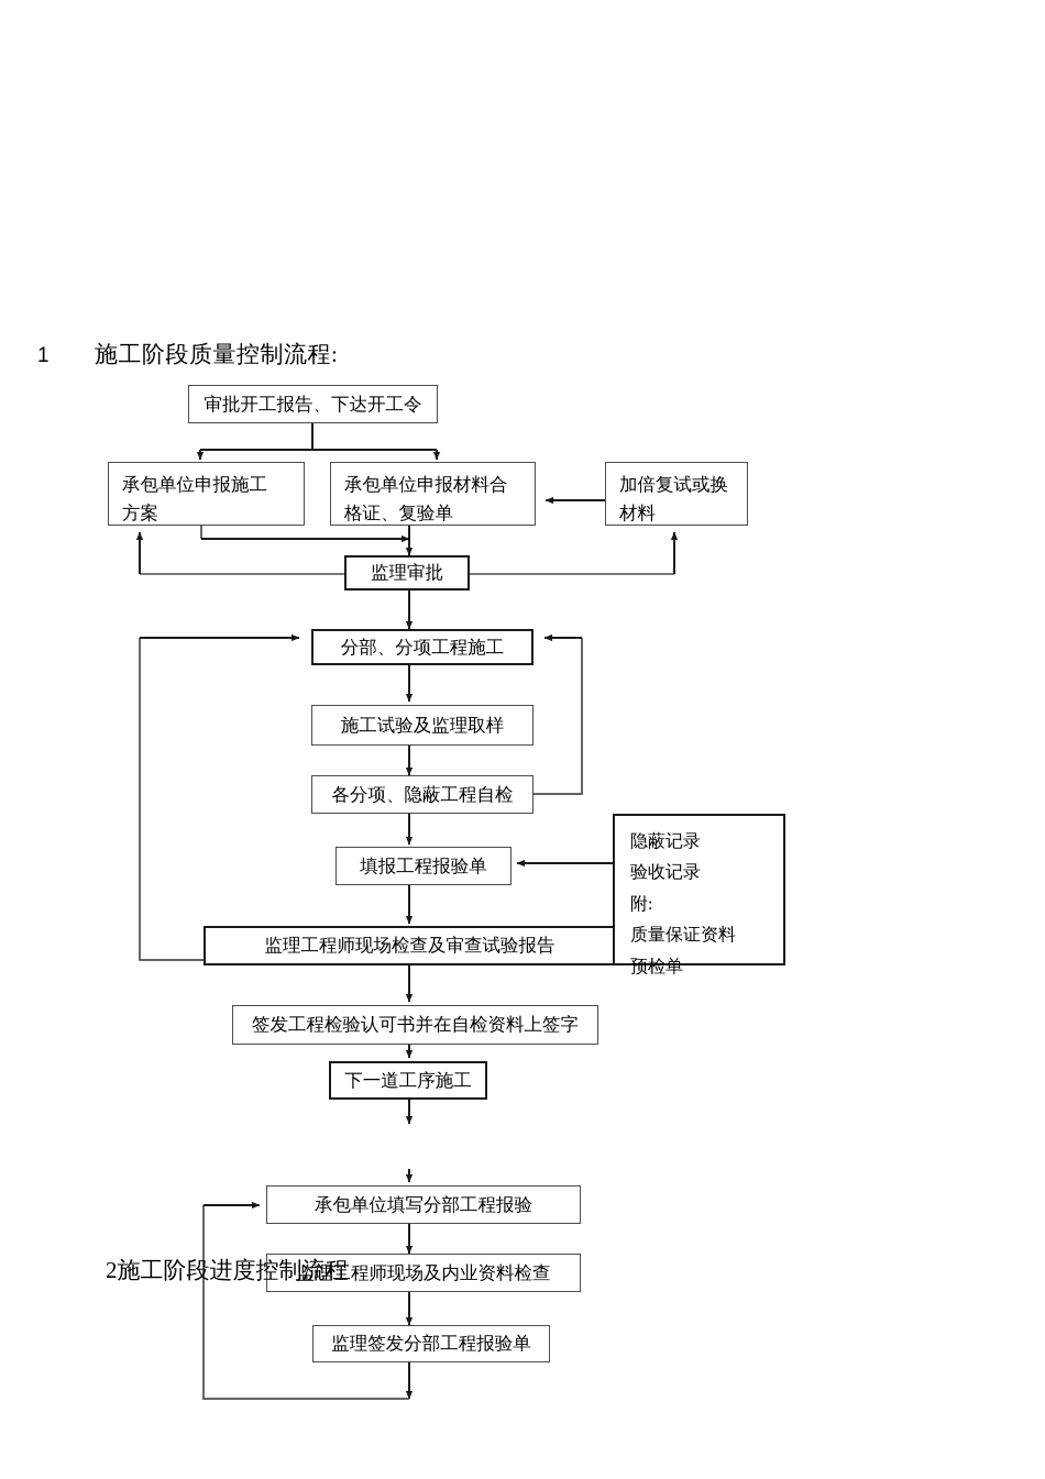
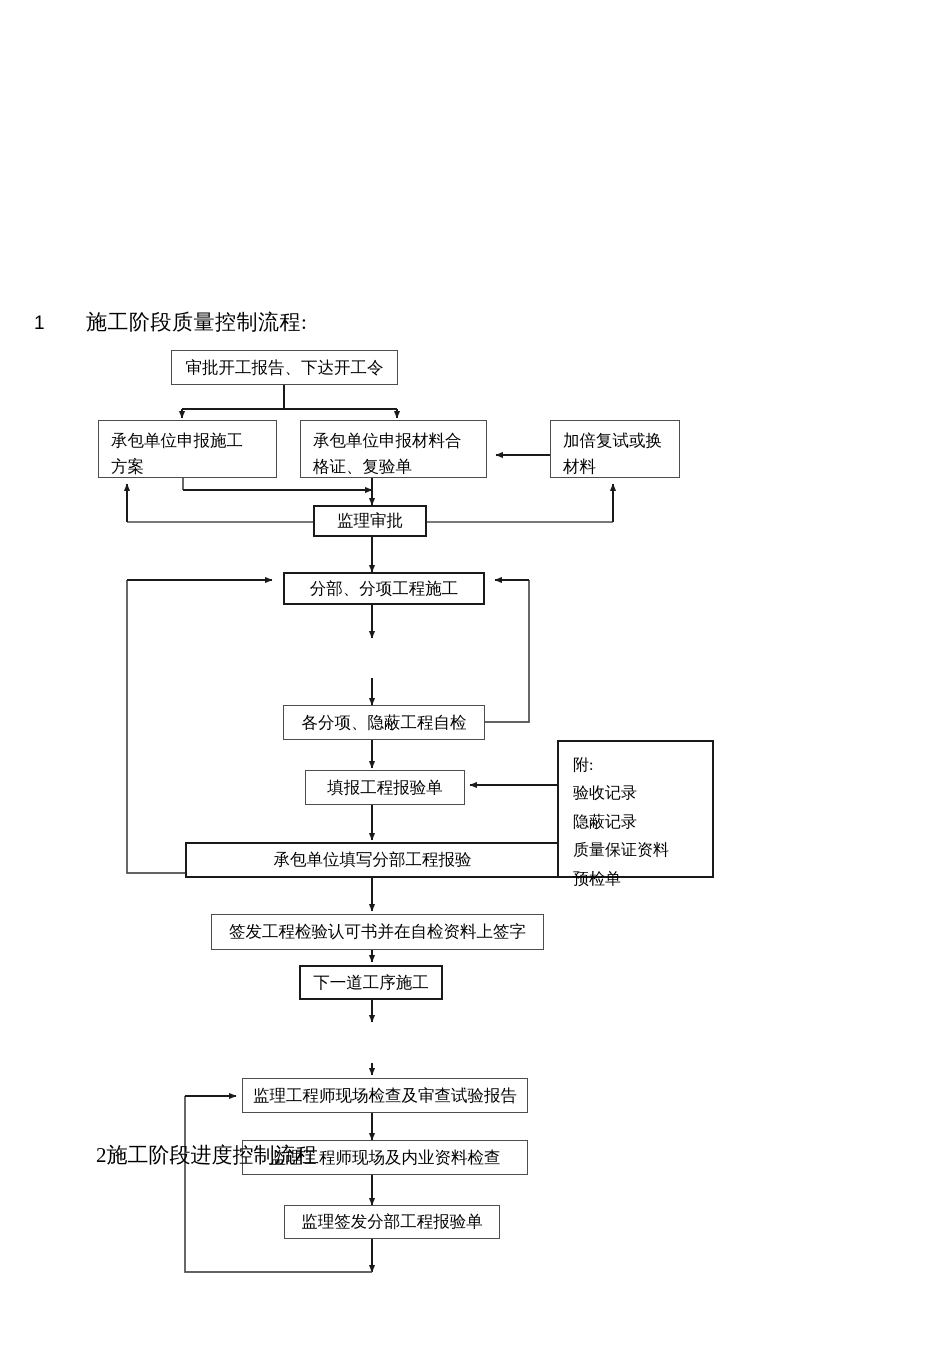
  1 施工阶段质量控制流程:
  2施工阶段进度控制流程
  审批开工报告、下达开工令
  承包单位申报施工
  方案
  承包单位申报材料合
  格证、复验单
  加倍复试或换
  材料
  监理审批
  分部、分项工程施工
- 施工试验及监理取样
  各分项、隐蔽工程自检
  填报工程报验单
- 监理工程师现场检查及审查试验报告
+ 承包单位填写分部工程报验
  签发工程检验认可书并在自检资料上签字
  下一道工序施工
- 承包单位填写分部工程报验
+ 监理工程师现场检查及审查试验报告
  监理工程师现场及内业资料检查
  监理签发分部工程报验单
- 隐蔽记录
+ 附:
  验收记录
- 附:
+ 隐蔽记录
  质量保证资料
  预检单
